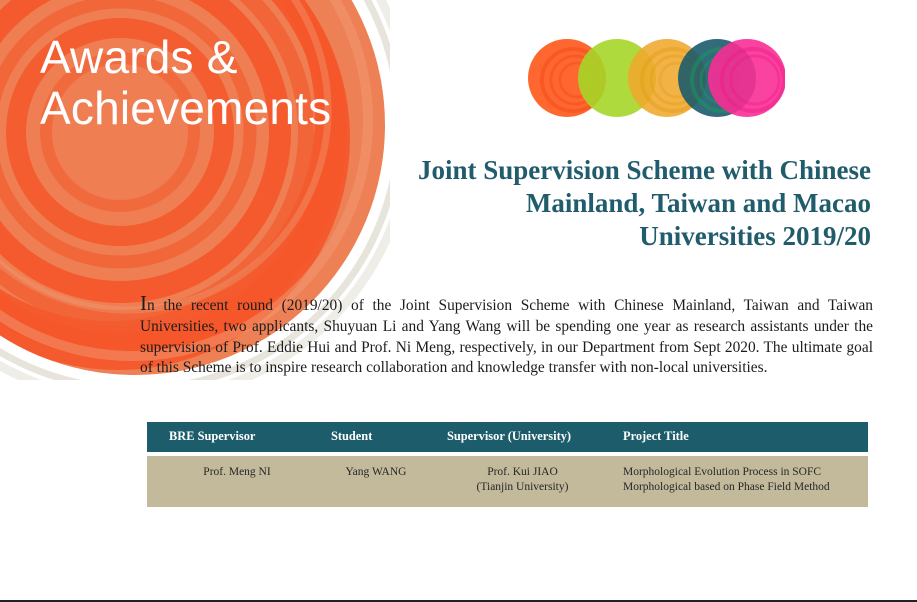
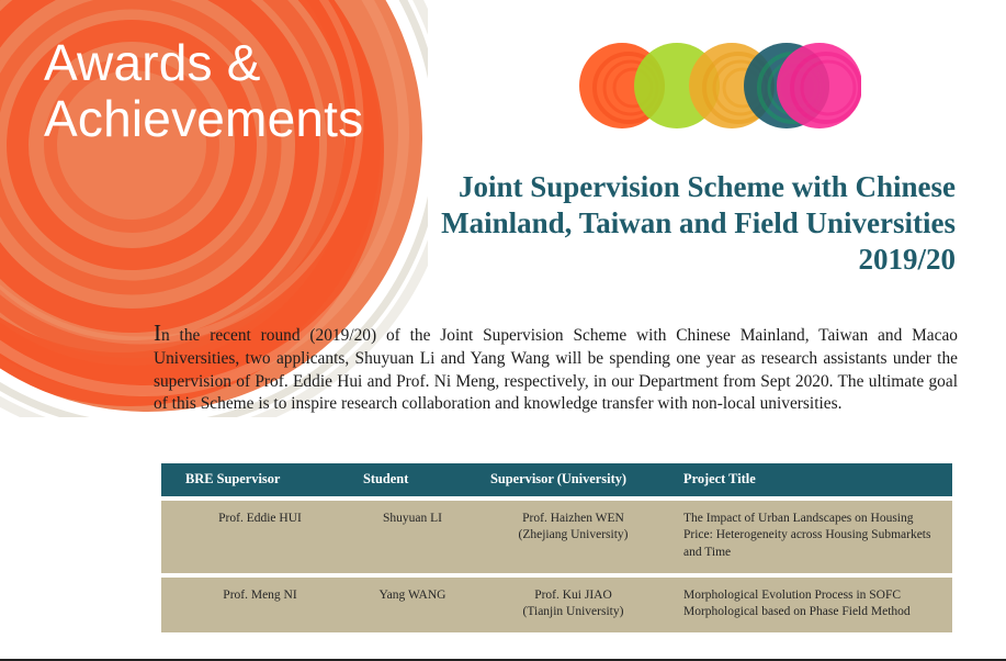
  Awards &
  Achievements
- Joint Supervision Scheme with Chinese Mainland, Taiwan and Macao Universities 2019/20
+ Joint Supervision Scheme with Chinese Mainland, Taiwan and Field Universities 2019/20
- In the recent round (2019/20) of the Joint Supervision Scheme with Chinese Mainland, Taiwan and Taiwan Universities, two applicants, Shuyuan Li and Yang Wang will be spending one year as research assistants under the supervision of Prof. Eddie Hui and Prof. Ni Meng, respectively, in our Department from Sept 2020. The ultimate goal of this Scheme is to inspire research collaboration and knowledge transfer with non-local universities.
+ In the recent round (2019/20) of the Joint Supervision Scheme with Chinese Mainland, Taiwan and Macao Universities, two applicants, Shuyuan Li and Yang Wang will be spending one year as research assistants under the supervision of Prof. Eddie Hui and Prof. Ni Meng, respectively, in our Department from Sept 2020. The ultimate goal of this Scheme is to inspire research collaboration and knowledge transfer with non-local universities.
  BRE Supervisor	Student	Supervisor (University)	Project Title
+ Prof. Eddie HUI	Shuyuan LI	Prof. Haizhen WEN (Zhejiang University)	The Impact of Urban Landscapes on Housing Price: Heterogeneity across Housing Submarkets and Time
  Prof. Meng NI	Yang WANG	Prof. Kui JIAO (Tianjin University)	Morphological Evolution Process in SOFC Morphological based on Phase Field Method
